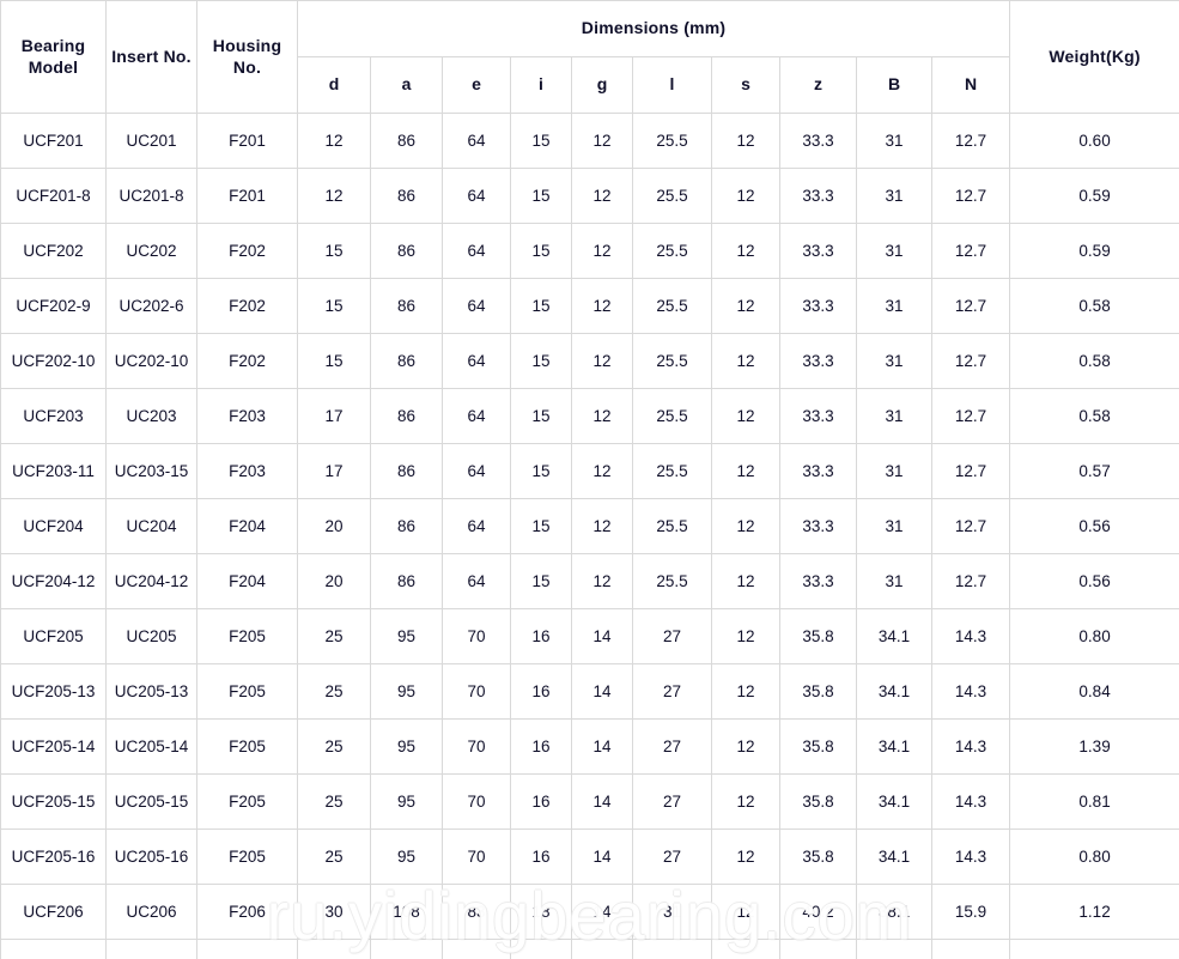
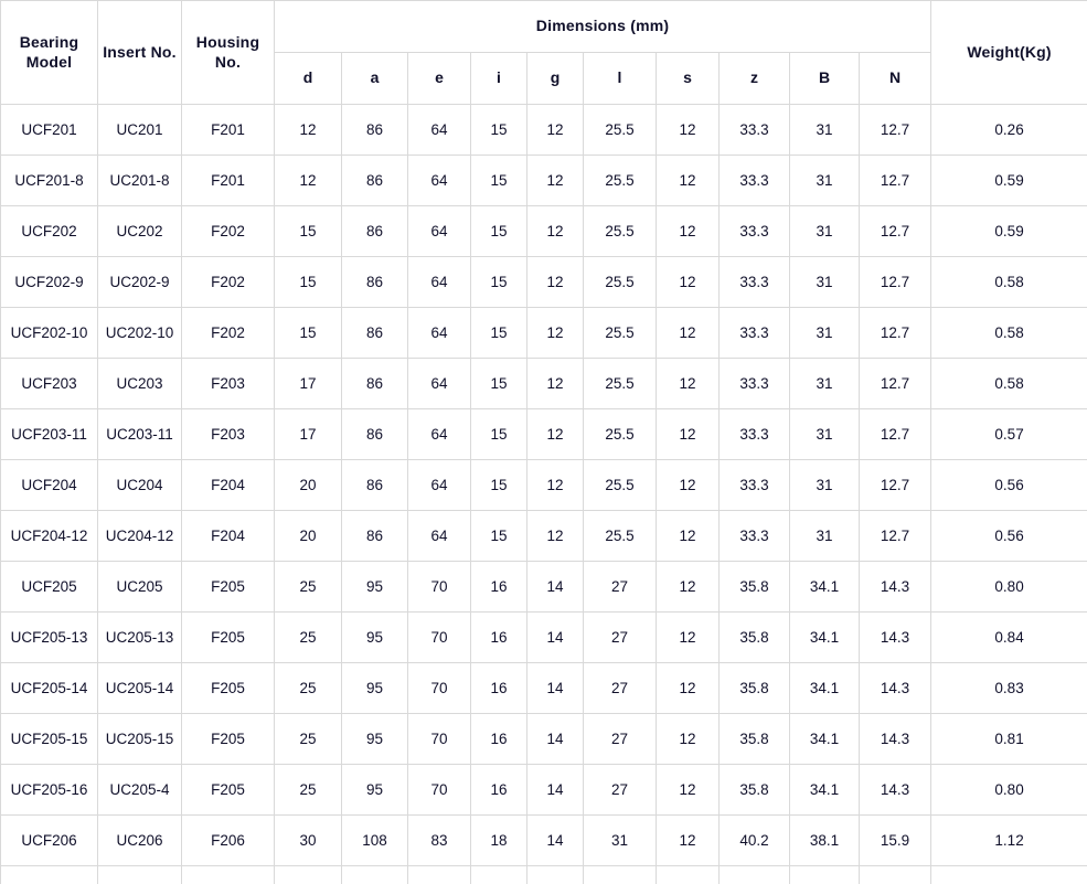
  Bearing Model	Insert No.	Housing No.	Dimensions (mm)	Weight(Kg)
  d	a	e	i	g	l	s	z	B	N
- UCF201	UC201	F201	12	86	64	15	12	25.5	12	33.3	31	12.7	0.60
+ UCF201	UC201	F201	12	86	64	15	12	25.5	12	33.3	31	12.7	0.26
  UCF201-8	UC201-8	F201	12	86	64	15	12	25.5	12	33.3	31	12.7	0.59
  UCF202	UC202	F202	15	86	64	15	12	25.5	12	33.3	31	12.7	0.59
- UCF202-9	UC202-6	F202	15	86	64	15	12	25.5	12	33.3	31	12.7	0.58
+ UCF202-9	UC202-9	F202	15	86	64	15	12	25.5	12	33.3	31	12.7	0.58
  UCF202-10	UC202-10	F202	15	86	64	15	12	25.5	12	33.3	31	12.7	0.58
  UCF203	UC203	F203	17	86	64	15	12	25.5	12	33.3	31	12.7	0.58
- UCF203-11	UC203-15	F203	17	86	64	15	12	25.5	12	33.3	31	12.7	0.57
+ UCF203-11	UC203-11	F203	17	86	64	15	12	25.5	12	33.3	31	12.7	0.57
  UCF204	UC204	F204	20	86	64	15	12	25.5	12	33.3	31	12.7	0.56
  UCF204-12	UC204-12	F204	20	86	64	15	12	25.5	12	33.3	31	12.7	0.56
  UCF205	UC205	F205	25	95	70	16	14	27	12	35.8	34.1	14.3	0.80
  UCF205-13	UC205-13	F205	25	95	70	16	14	27	12	35.8	34.1	14.3	0.84
- UCF205-14	UC205-14	F205	25	95	70	16	14	27	12	35.8	34.1	14.3	1.39
+ UCF205-14	UC205-14	F205	25	95	70	16	14	27	12	35.8	34.1	14.3	0.83
  UCF205-15	UC205-15	F205	25	95	70	16	14	27	12	35.8	34.1	14.3	0.81
- UCF205-16	UC205-16	F205	25	95	70	16	14	27	12	35.8	34.1	14.3	0.80
+ UCF205-16	UC205-4	F205	25	95	70	16	14	27	12	35.8	34.1	14.3	0.80
  UCF206	UC206	F206	30	108	83	18	14	31	12	40.2	38.1	15.9	1.12
- ru.yidingbearing.com
